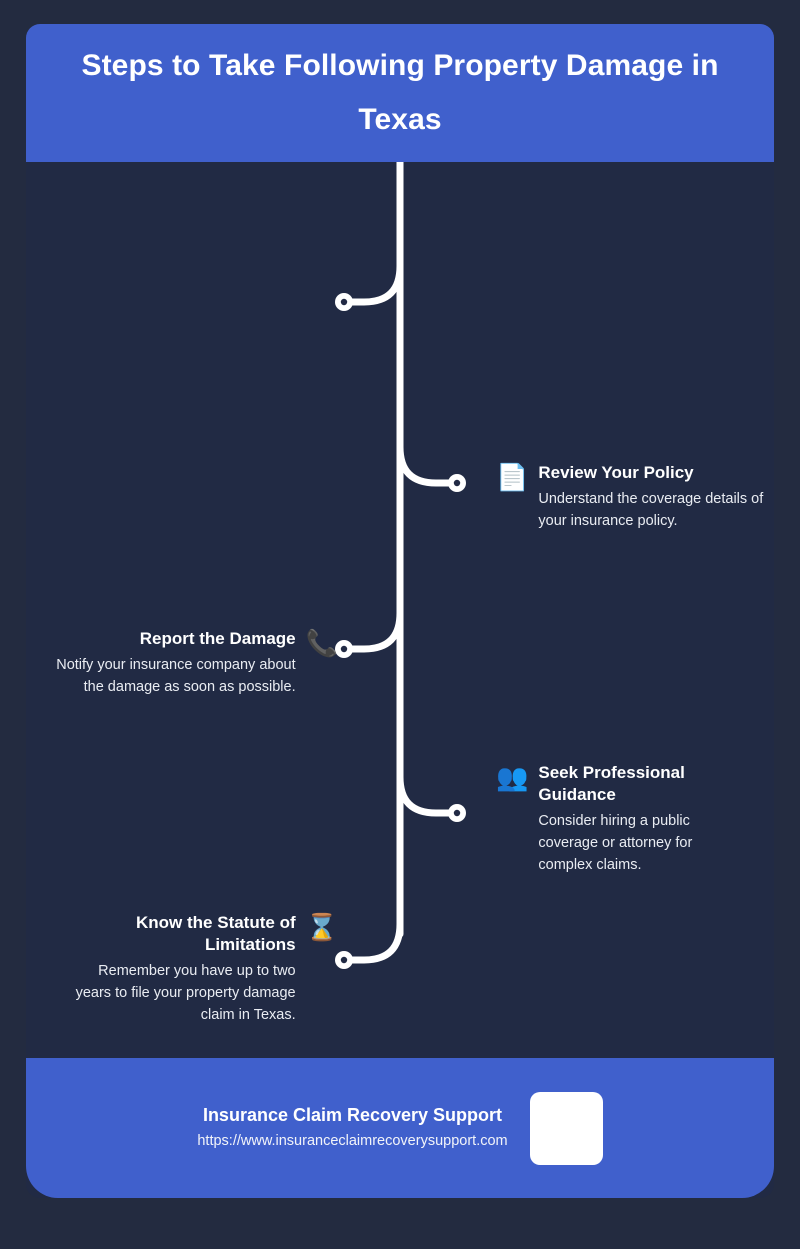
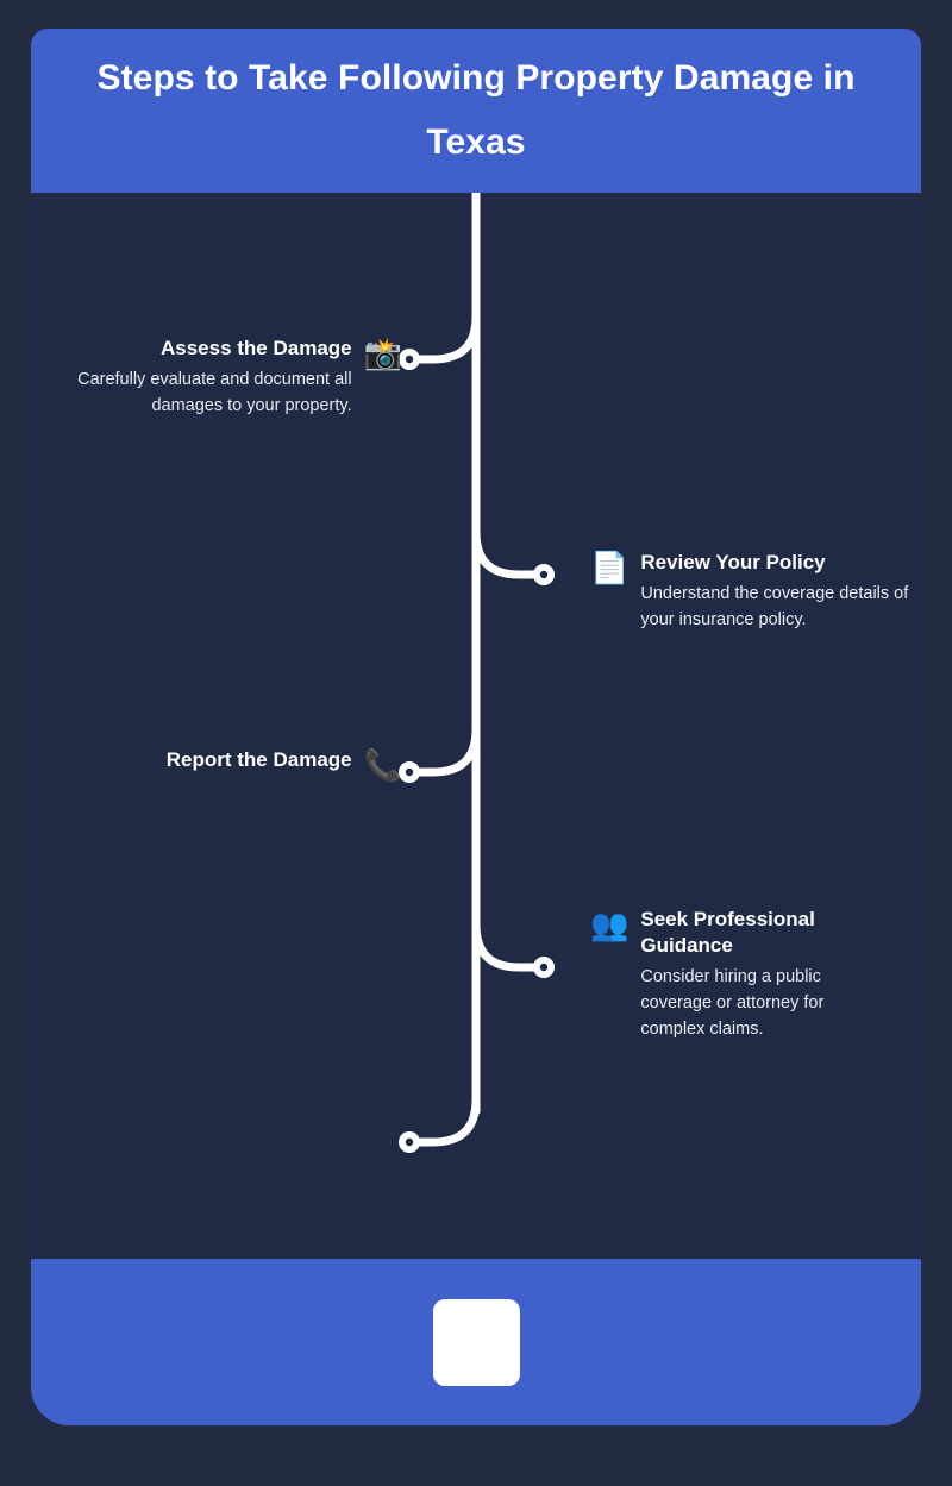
  Steps to Take Following Property Damage in Texas
+ Assess the Damage
+ Carefully evaluate and document all damages to your property.
+ 📸
  📄
  Review Your Policy
  Understand the coverage details of your insurance policy.
  Report the Damage
- Notify your insurance company about the damage as soon as possible.
  📞
  👥
  Seek Professional Guidance
  Consider hiring a public coverage or attorney for complex claims.
- Know the Statute of Limitations
- Remember you have up to two years to file your property damage claim in Texas.
- ⌛
- Insurance Claim Recovery Support
- https://www.insuranceclaimrecoverysupport.com
